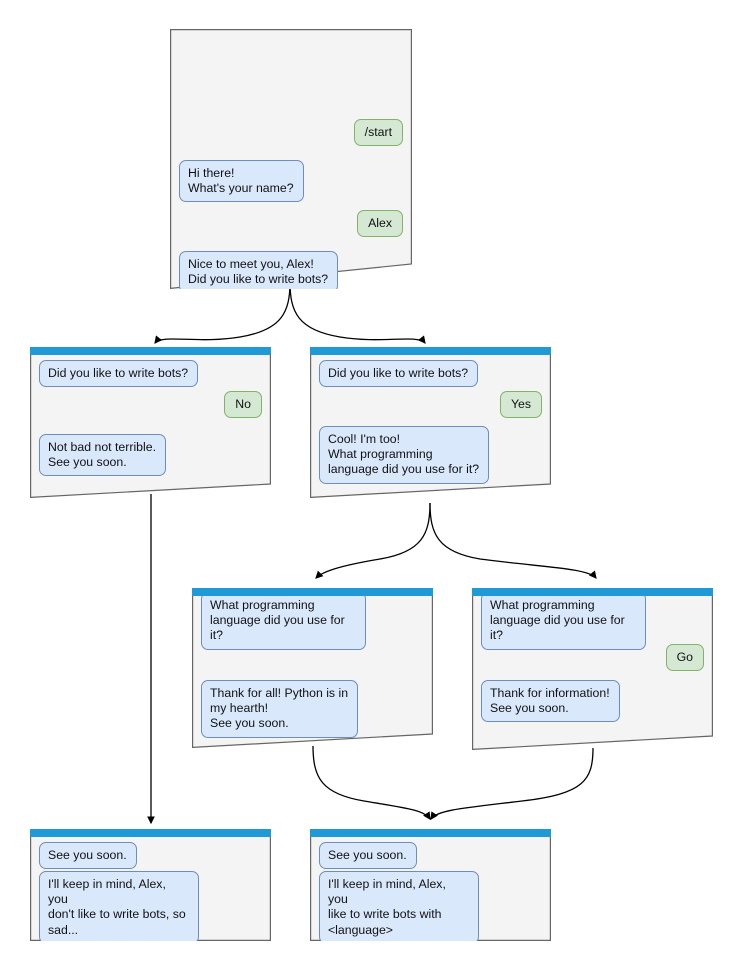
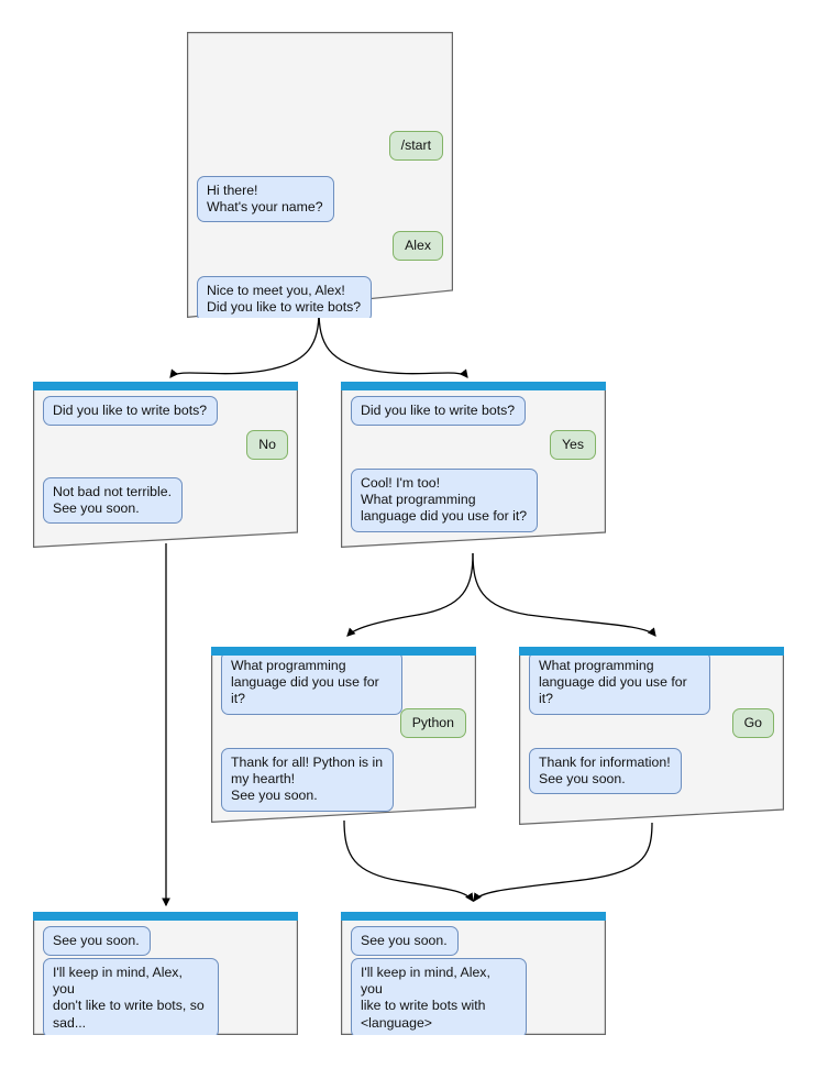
  /start
  Hi there!
  What's your name?
  Alex
  Nice to meet you, Alex!
  Did you like to write bots?
  Did you like to write bots?
  No
  Not bad not terrible.
  See you soon.
  Did you like to write bots?
  Yes
  Cool! I'm too!
  What programming
  language did you use for it?
  What programming
  language did you use for it?
+ Python
  Thank for all! Python is in
  my hearth!
  See you soon.
  What programming
  language did you use for it?
  Go
  Thank for information!
  See you soon.
  See you soon.
  I'll keep in mind, Alex, you
  don't like to write bots, so
  sad...
  See you soon.
  I'll keep in mind, Alex, you
  like to write bots with
  <language>
